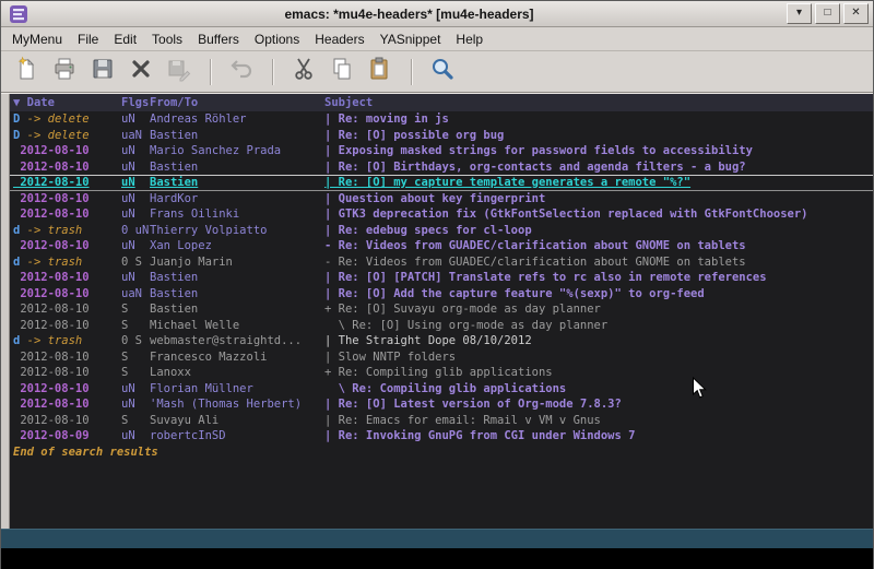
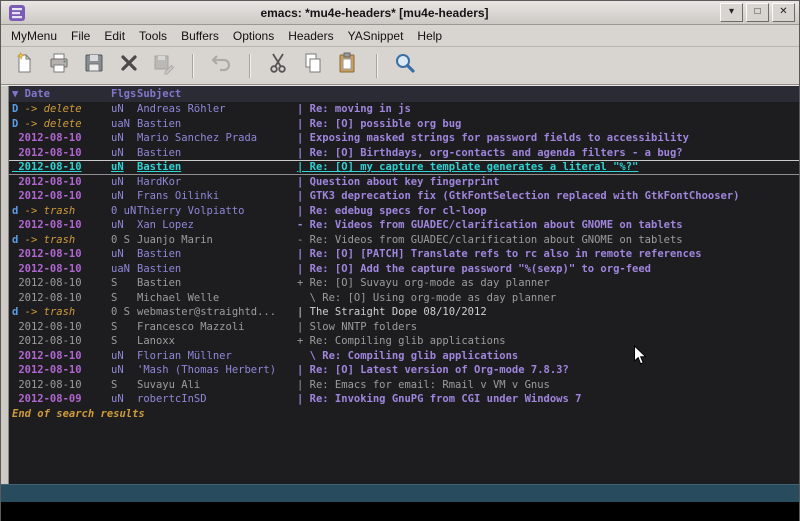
  emacs: *mu4e-headers* [mu4e-headers]
  ▾
  □
  ✕
  MyMenu
  File
  Edit
  Tools
  Buffers
  Options
  Headers
  YASnippet
  Help
  ▼ Date
  Flgs
- From/To
  Subject
  D -> delete
  uN
  Andreas Röhler
  | Re: moving in js
  D -> delete
  uaN
  Bastien
  | Re: [O] possible org bug
  2012-08-10
  uN
  Mario Sanchez Prada
  | Exposing masked strings for password fields to accessibility
  2012-08-10
  uN
  Bastien
  | Re: [O] Birthdays, org-contacts and agenda filters - a bug?
  2012-08-10
  uN
  Bastien
- | Re: [O] my capture template generates a remote "%?"
+ | Re: [O] my capture template generates a literal "%?"
  2012-08-10
  uN
  HardKor
  | Question about key fingerprint
  2012-08-10
  uN
  Frans Oilinki
  | GTK3 deprecation fix (GtkFontSelection replaced with GtkFontChooser)
  d -> trash
  0 uN
  Thierry Volpiatto
  | Re: edebug specs for cl-loop
  2012-08-10
  uN
  Xan Lopez
  - Re: Videos from GUADEC/clarification about GNOME on tablets
  d -> trash
  0 S
  Juanjo Marin
  - Re: Videos from GUADEC/clarification about GNOME on tablets
  2012-08-10
  uN
  Bastien
  | Re: [O] [PATCH] Translate refs to rc also in remote references
  2012-08-10
  uaN
  Bastien
- | Re: [O] Add the capture feature "%(sexp)" to org-feed
+ | Re: [O] Add the capture password "%(sexp)" to org-feed
  2012-08-10
  S
  Bastien
  + Re: [O] Suvayu org-mode as day planner
  2012-08-10
  S
  Michael Welle
  \ Re: [O] Using org-mode as day planner
  d -> trash
  0 S
  webmaster@straightd...
  | The Straight Dope 08/10/2012
  2012-08-10
  S
  Francesco Mazzoli
  | Slow NNTP folders
  2012-08-10
  S
  Lanoxx
  + Re: Compiling glib applications
  2012-08-10
  uN
  Florian Müllner
  \ Re: Compiling glib applications
  2012-08-10
  uN
  'Mash (Thomas Herbert)
  | Re: [O] Latest version of Org-mode 7.8.3?
  2012-08-10
  S
  Suvayu Ali
  | Re: Emacs for email: Rmail v VM v Gnus
  2012-08-09
  uN
  robertcInSD
  | Re: Invoking GnuPG from CGI under Windows 7
  End of search results
